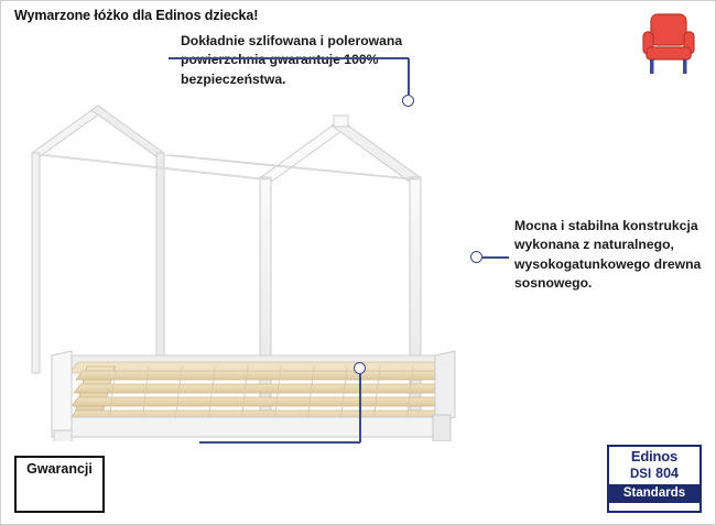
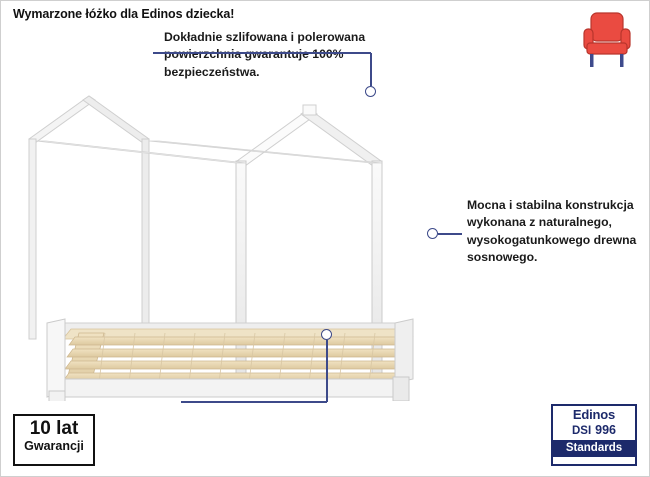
  Wymarzone łóżko dla Edinos dziecka!
  Dokładnie szlifowana i polerowana powierzchnia gwarantuje 100% bezpieczeństwa.
  Mocna i stabilna konstrukcja wykonana z naturalnego, wysokogatunkowego drewna sosnowego.
+ 10 lat
  Gwarancji
  Edinos
  DSI
- 804
+ 996
  Standards
